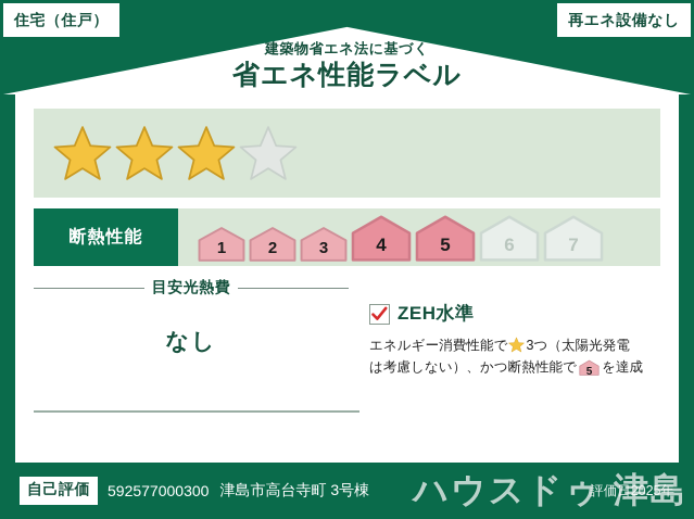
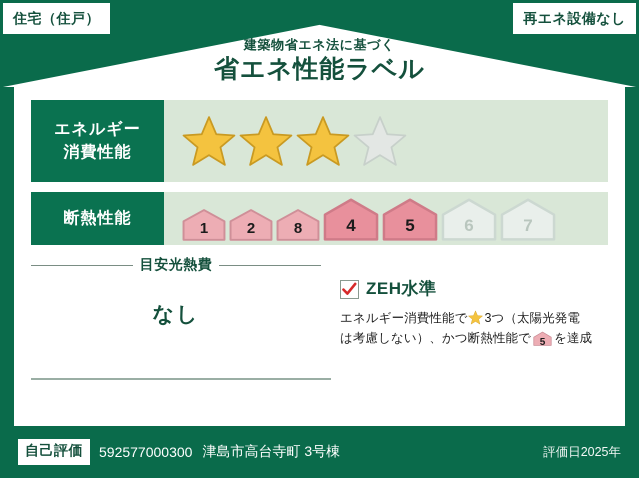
  住宅（住戸）
  再エネ設備なし
  建築物省エネ法に基づく
  省エネ性能ラベル
+ エネルギー
+ 消費性能
  断熱性能
  1
  2
- 3
+ 8
  4
  5
  6
  7
  目安光熱費
  なし
  ZEH水準
  エネルギー消費性能で 3つ（太陽光発電
  は考慮しない）、かつ断熱性能で
  5
  を達成
  自己評価
  592577000300
  津島市高台寺町 3号棟
  評価日2025年
- ハウスドゥ 津島
